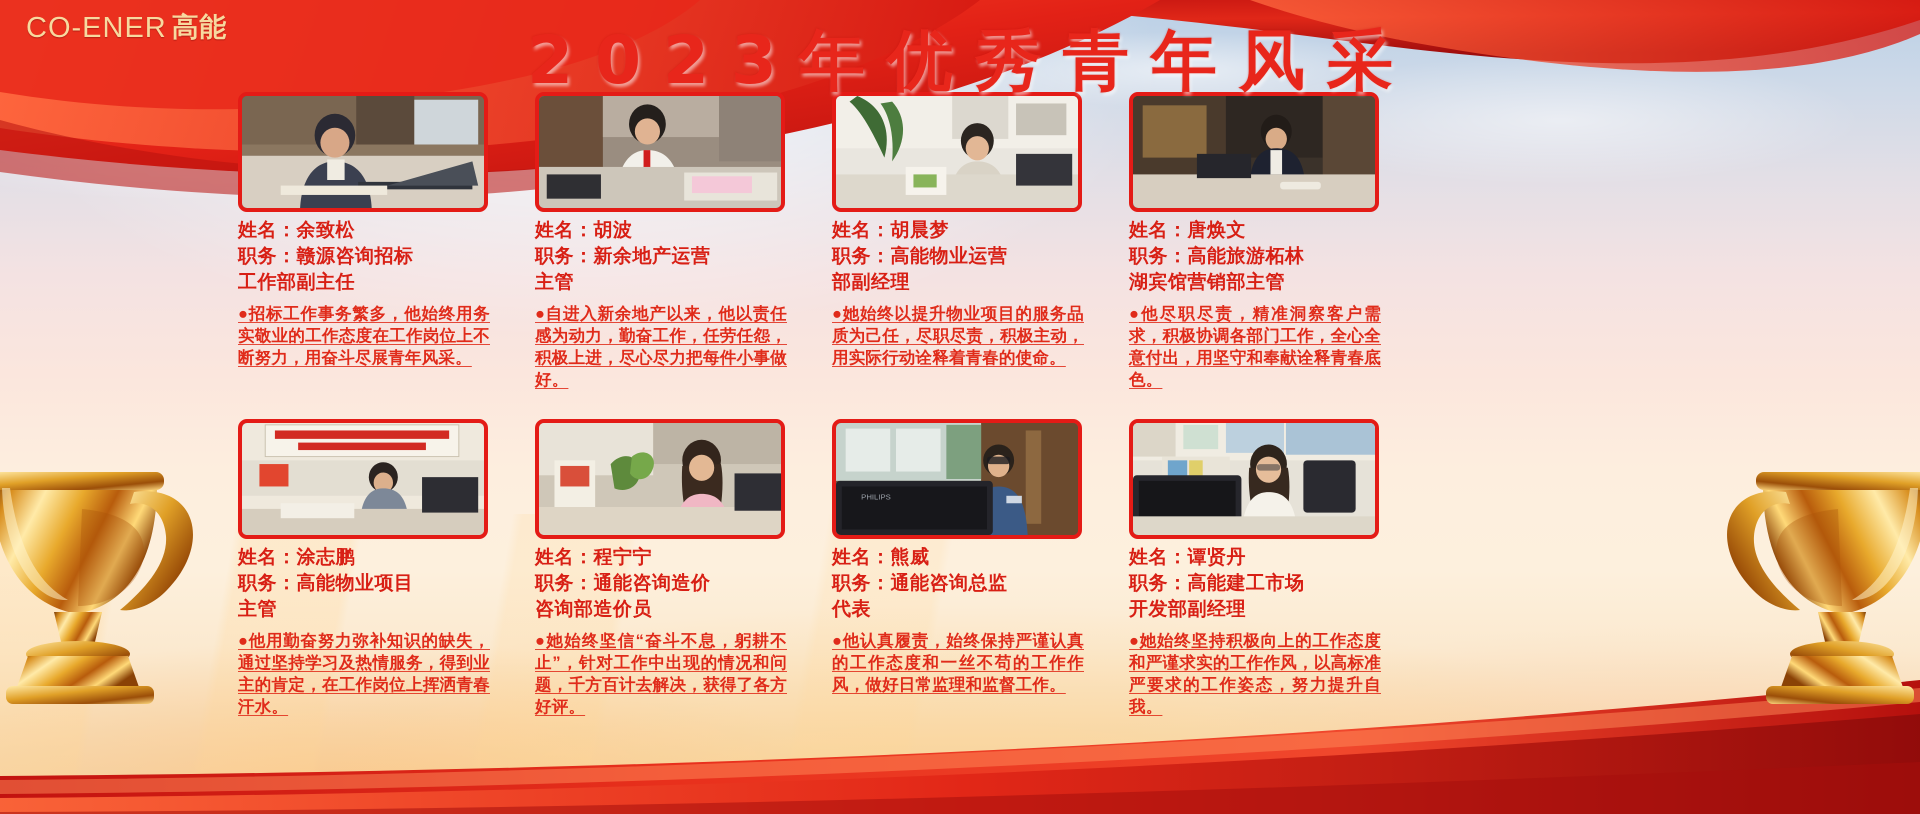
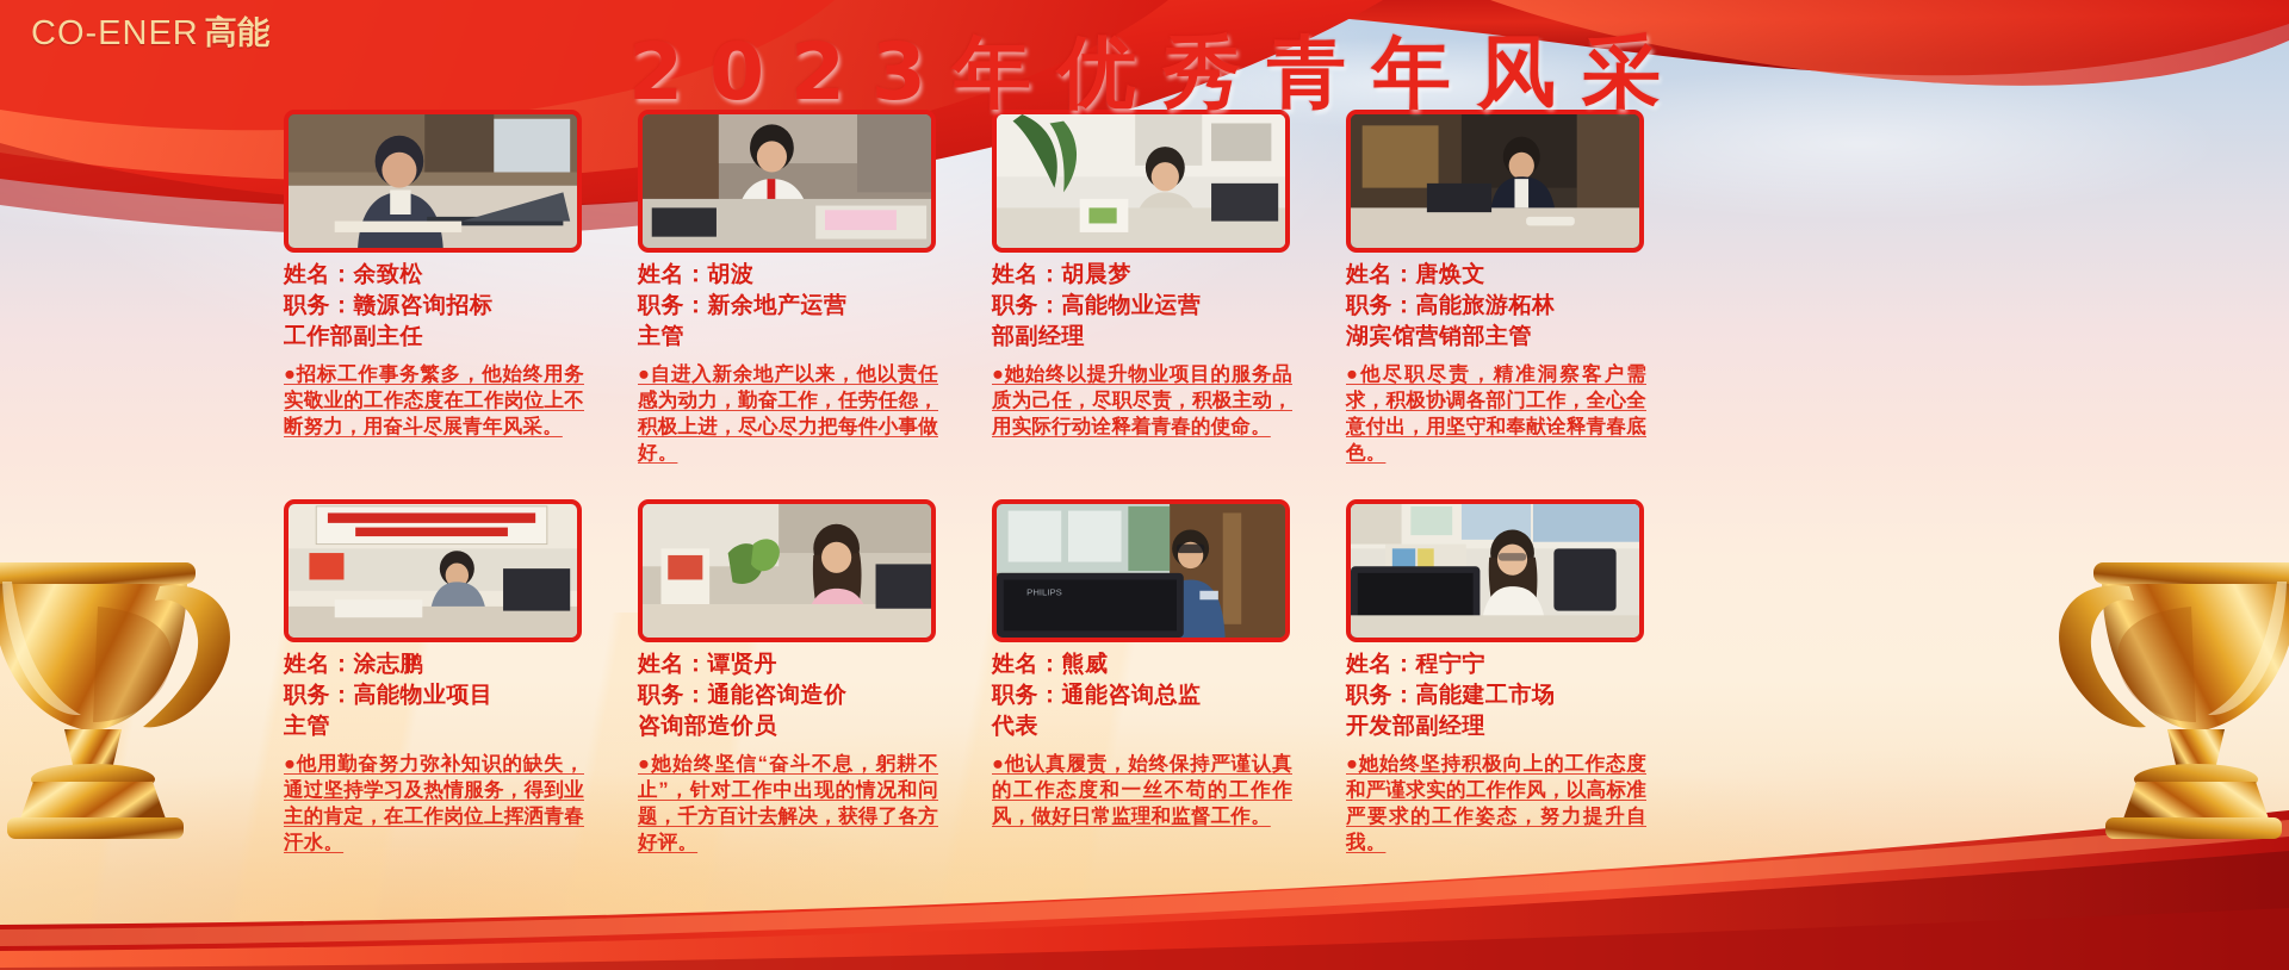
  CO-ENER
  高能
  2023年优秀青年风采
  姓名：余致松
  职务：赣源咨询招标
  工作部副主任
  ●招标工作事务繁多，他始终用务实敬业的工作态度在工作岗位上不断努力，用奋斗尽展青年风采。
  姓名：胡波
  职务：新余地产运营
  主管
  ●自进入新余地产以来，他以责任感为动力，勤奋工作，任劳任怨，积极上进，尽心尽力把每件小事做好。
  姓名：胡晨梦
  职务：高能物业运营
  部副经理
  ●她始终以提升物业项目的服务品质为己任，尽职尽责，积极主动，用实际行动诠释着青春的使命。
  姓名：唐焕文
  职务：高能旅游柘林
  湖宾馆营销部主管
  ●他尽职尽责，精准洞察客户需求，积极协调各部门工作，全心全意付出，用坚守和奉献诠释青春底色。
  姓名：涂志鹏
  职务：高能物业项目
  主管
  ●他用勤奋努力弥补知识的缺失，通过坚持学习及热情服务，得到业主的肯定，在工作岗位上挥洒青春汗水。
- 姓名：程宁宁
+ 姓名：谭贤丹
  职务：通能咨询造价
  咨询部造价员
  ●她始终坚信“奋斗不息，躬耕不止”，针对工作中出现的情况和问题，千方百计去解决，获得了各方好评。
  PHILIPS
  姓名：熊威
  职务：通能咨询总监
  代表
  ●他认真履责，始终保持严谨认真的工作态度和一丝不苟的工作作风，做好日常监理和监督工作。
- 姓名：谭贤丹
+ 姓名：程宁宁
  职务：高能建工市场
  开发部副经理
  ●她始终坚持积极向上的工作态度和严谨求实的工作作风，以高标准严要求的工作姿态，努力提升自我。
